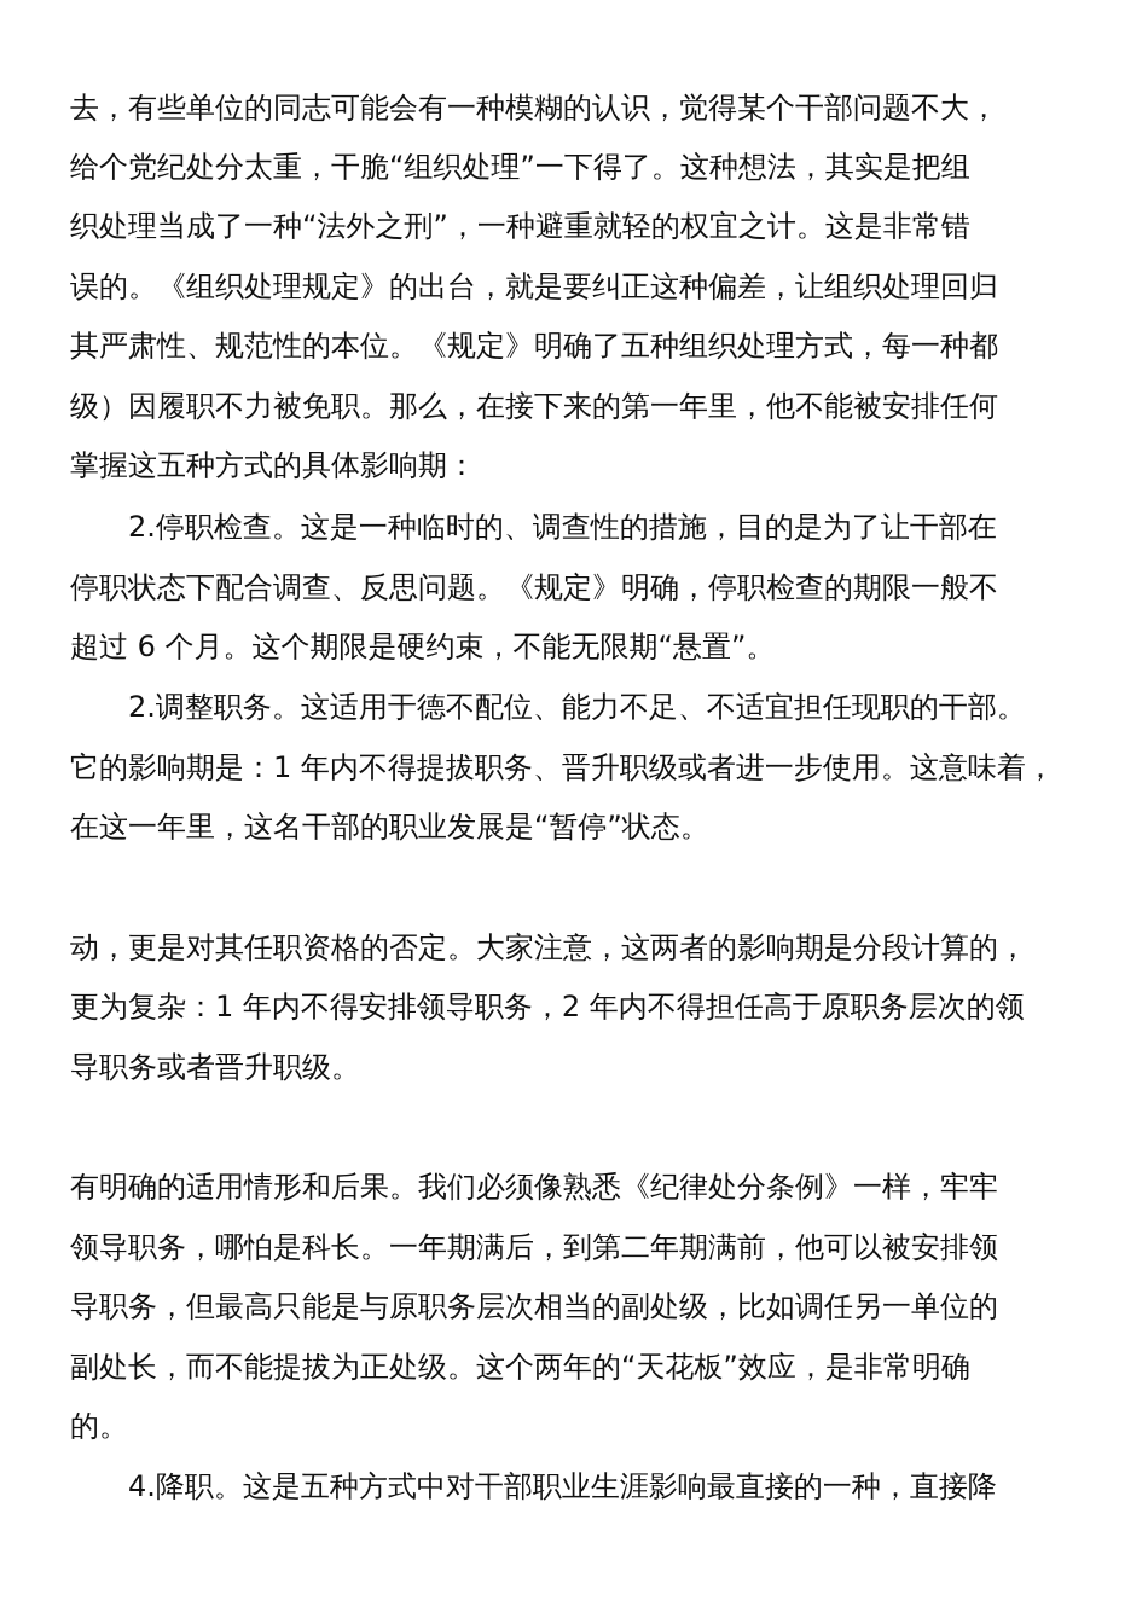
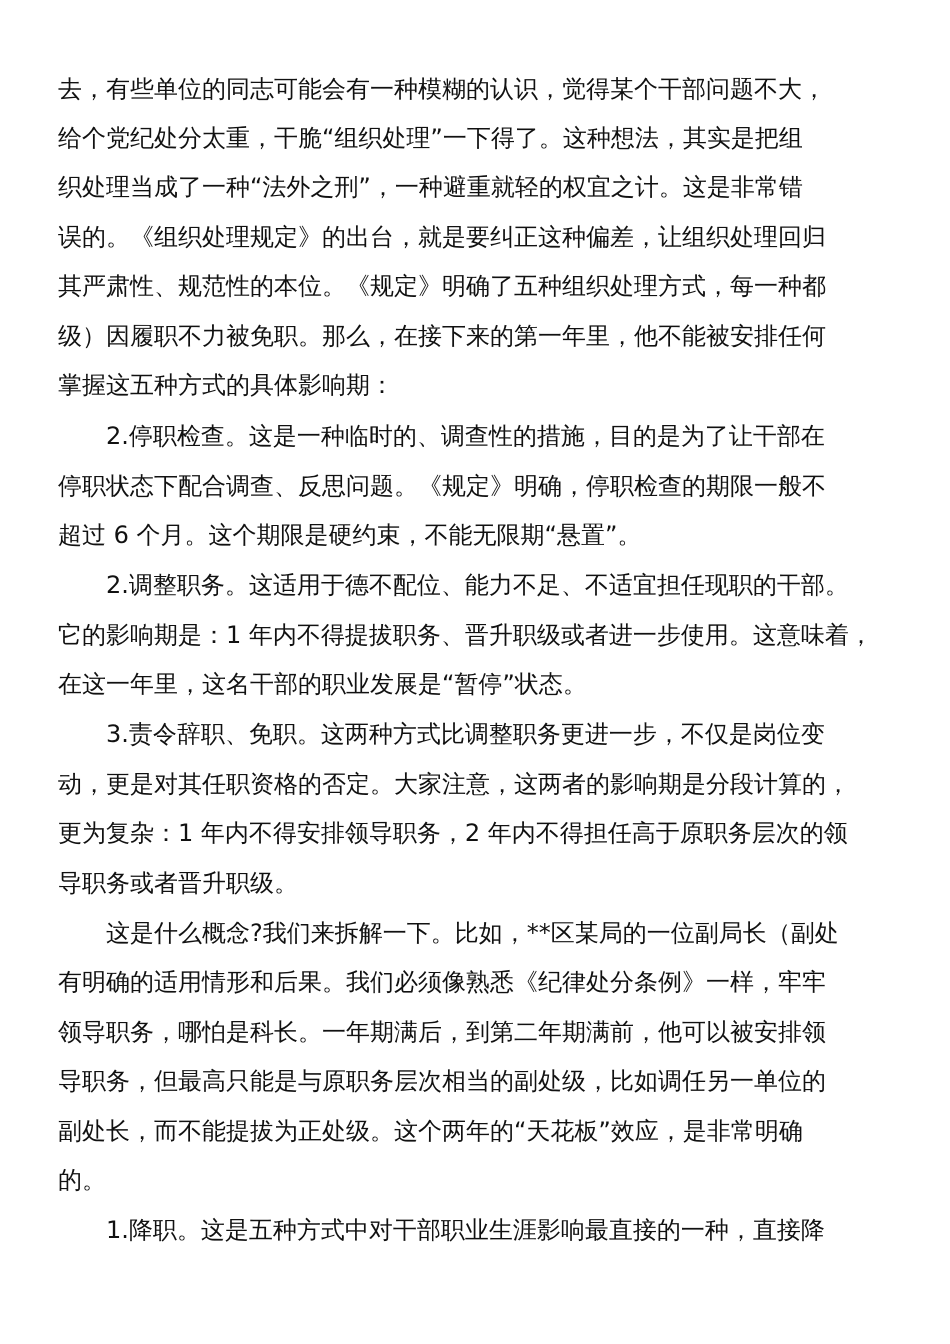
  去，有些单位的同志可能会有一种模糊的认识，觉得某个干部问题不大，
  给个党纪处分太重，干脆“组织处理”一下得了。这种想法，其实是把组
  织处理当成了一种“法外之刑”，一种避重就轻的权宜之计。这是非常错
  误的。《组织处理规定》的出台，就是要纠正这种偏差，让组织处理回归
  其严肃性、规范性的本位。《规定》明确了五种组织处理方式，每一种都
  级）因履职不力被免职。那么，在接下来的第一年里，他不能被安排任何
  掌握这五种方式的具体影响期：
  2.停职检查。这是一种临时的、调查性的措施，目的是为了让干部在
  停职状态下配合调查、反思问题。《规定》明确，停职检查的期限一般不
  超过 6 个月。这个期限是硬约束，不能无限期“悬置”。
  2.调整职务。这适用于德不配位、能力不足、不适宜担任现职的干部。
  它的影响期是：1 年内不得提拔职务、晋升职级或者进一步使用。这意味着，
  在这一年里，这名干部的职业发展是“暂停”状态。
+ 3.责令辞职、免职。这两种方式比调整职务更进一步，不仅是岗位变
  动，更是对其任职资格的否定。大家注意，这两者的影响期是分段计算的，
  更为复杂：1 年内不得安排领导职务，2 年内不得担任高于原职务层次的领
  导职务或者晋升职级。
+ 这是什么概念?我们来拆解一下。比如，**区某局的一位副局长（副处
  有明确的适用情形和后果。我们必须像熟悉《纪律处分条例》一样，牢牢
  领导职务，哪怕是科长。一年期满后，到第二年期满前，他可以被安排领
  导职务，但最高只能是与原职务层次相当的副处级，比如调任另一单位的
  副处长，而不能提拔为正处级。这个两年的“天花板”效应，是非常明确
  的。
- 4.降职。这是五种方式中对干部职业生涯影响最直接的一种，直接降
+ 1.降职。这是五种方式中对干部职业生涯影响最直接的一种，直接降
